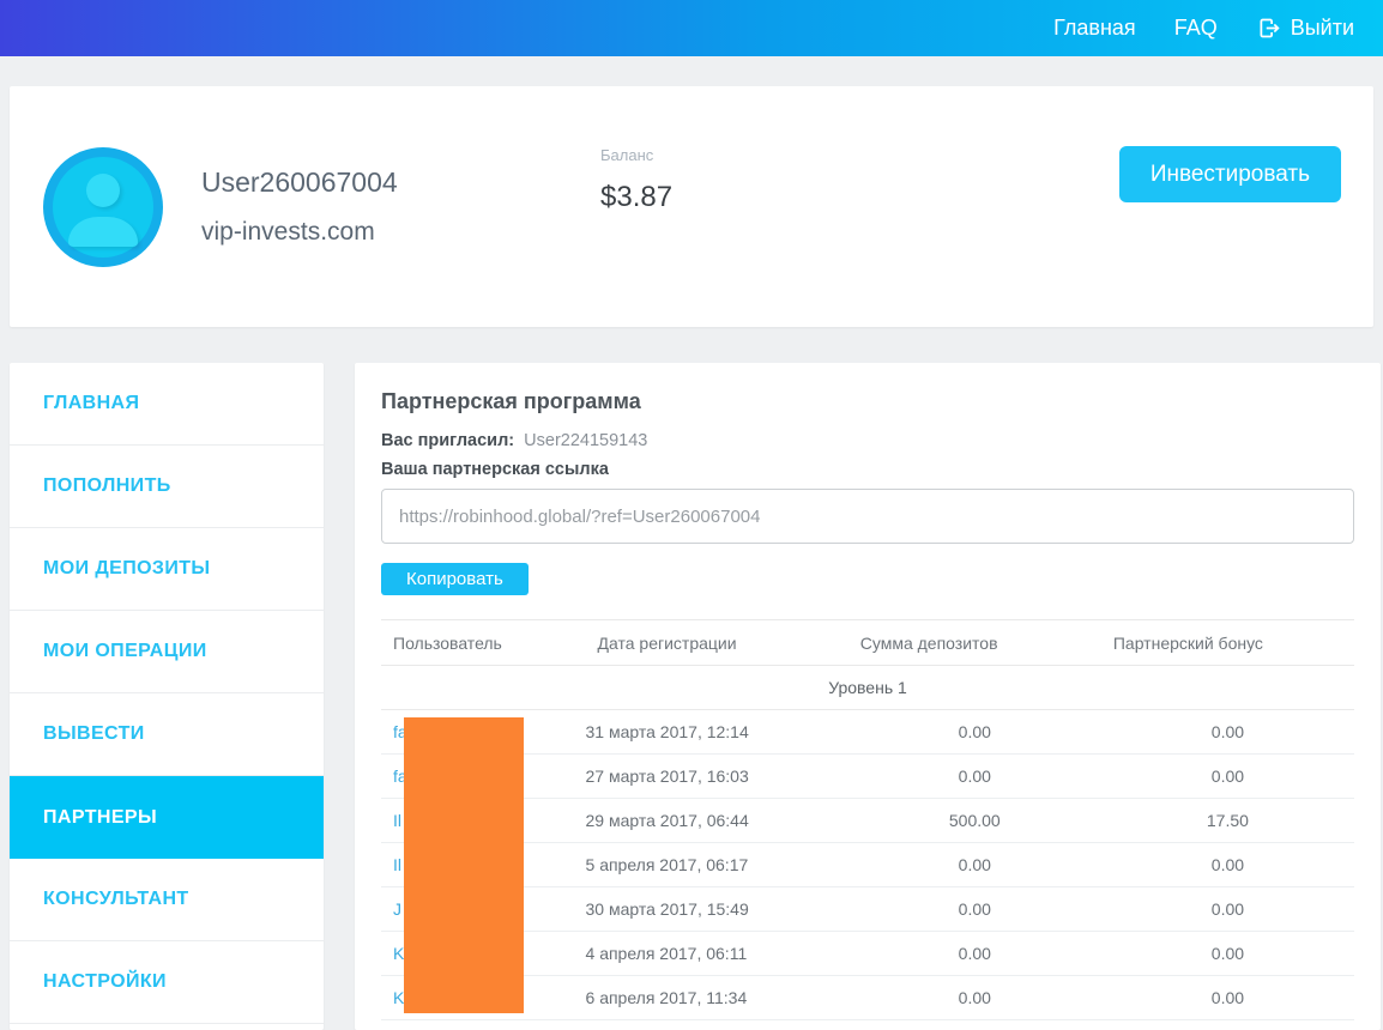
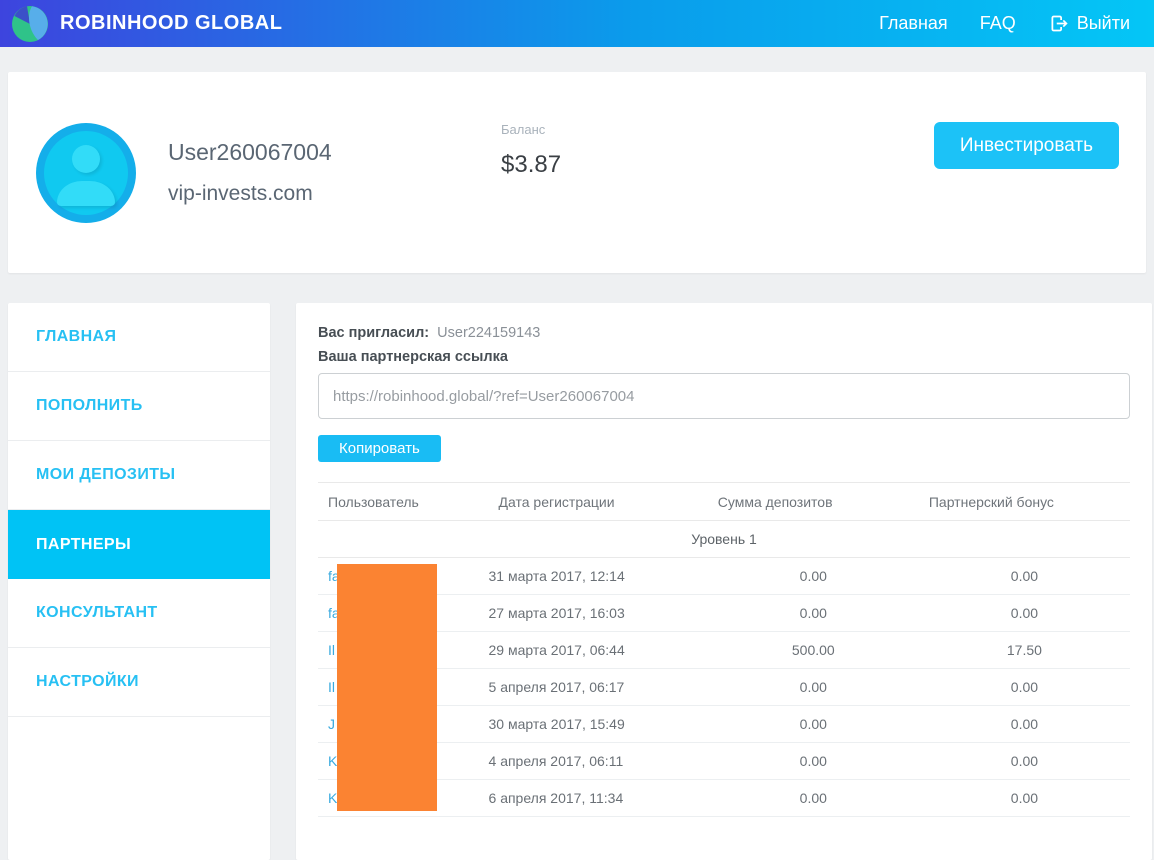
+ ROBINHOOD GLOBAL
  Главная
  FAQ
  Выйти
  User260067004
  vip-invests.com
  Баланс
  $3.87
  Инвестировать
  ГЛАВНАЯ
  ПОПОЛНИТЬ
  МОИ ДЕПОЗИТЫ
- МОИ ОПЕРАЦИИ
- ВЫВЕСТИ
  ПАРТНЕРЫ
  КОНСУЛЬТАНТ
  НАСТРОЙКИ
- Партнерская программа
  Вас пригласил: User224159143
  Ваша партнерская ссылка
  https://robinhood.global/?ref=User260067004
  Копировать
  Пользователь
  Дата регистрации
  Сумма депозитов
  Партнерский бонус
  Уровень 1
  fa
  31 марта 2017, 12:14
  0.00
  0.00
  fa
  27 марта 2017, 16:03
  0.00
  0.00
  Il
  29 марта 2017, 06:44
  500.00
  17.50
  Il
  5 апреля 2017, 06:17
  0.00
  0.00
  J
  30 марта 2017, 15:49
  0.00
  0.00
  K
  4 апреля 2017, 06:11
  0.00
  0.00
  K
  6 апреля 2017, 11:34
  0.00
  0.00
